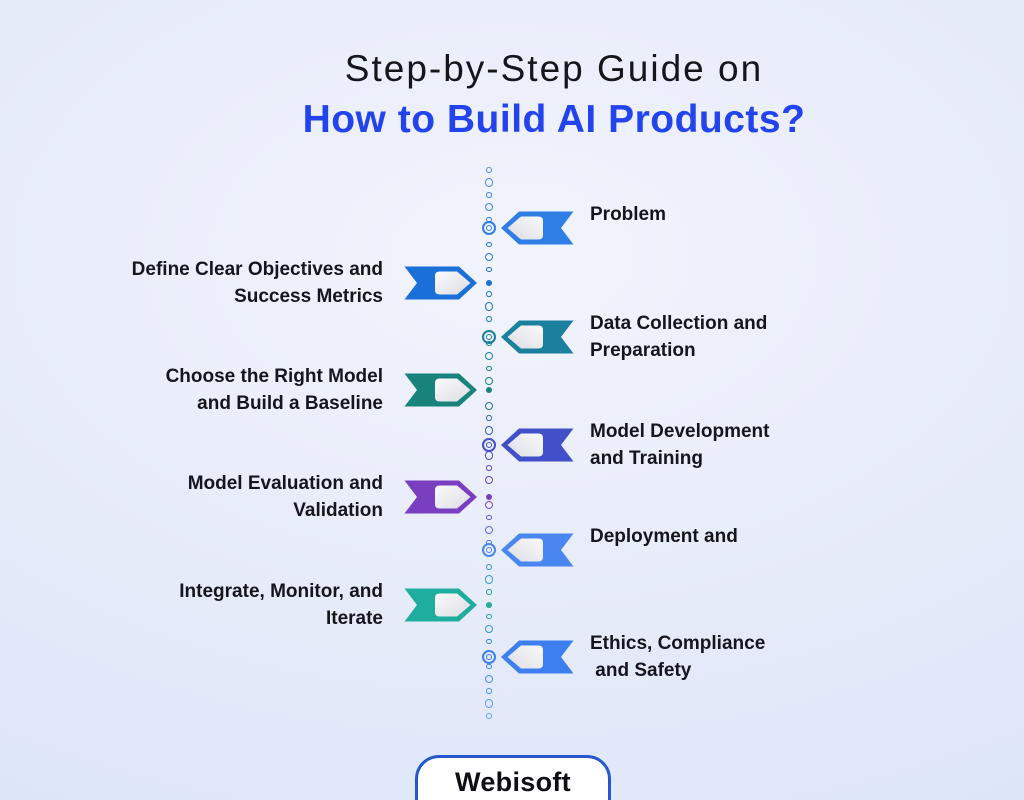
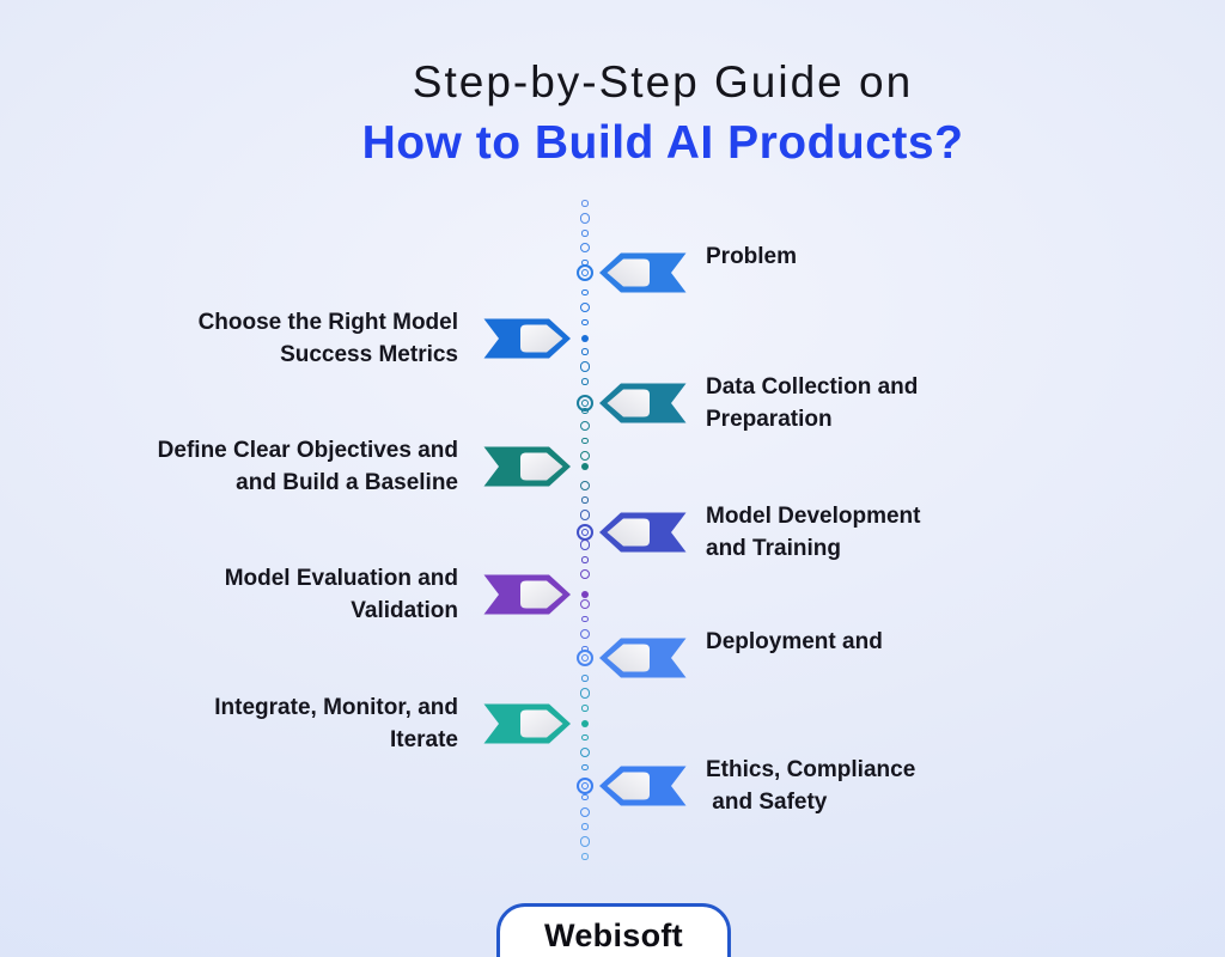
  Step-by-Step Guide on
  How to Build AI Products?
  Problem
- Define Clear Objectives and
+ Choose the Right Model
  Success Metrics
  Data Collection and
  Preparation
- Choose the Right Model
+ Define Clear Objectives and
  and Build a Baseline
  Model Development
  and Training
  Model Evaluation and
  Validation
  Deployment and
  Integrate, Monitor, and
  Iterate
  Ethics, Compliance
  and Safety
  Webisoft
